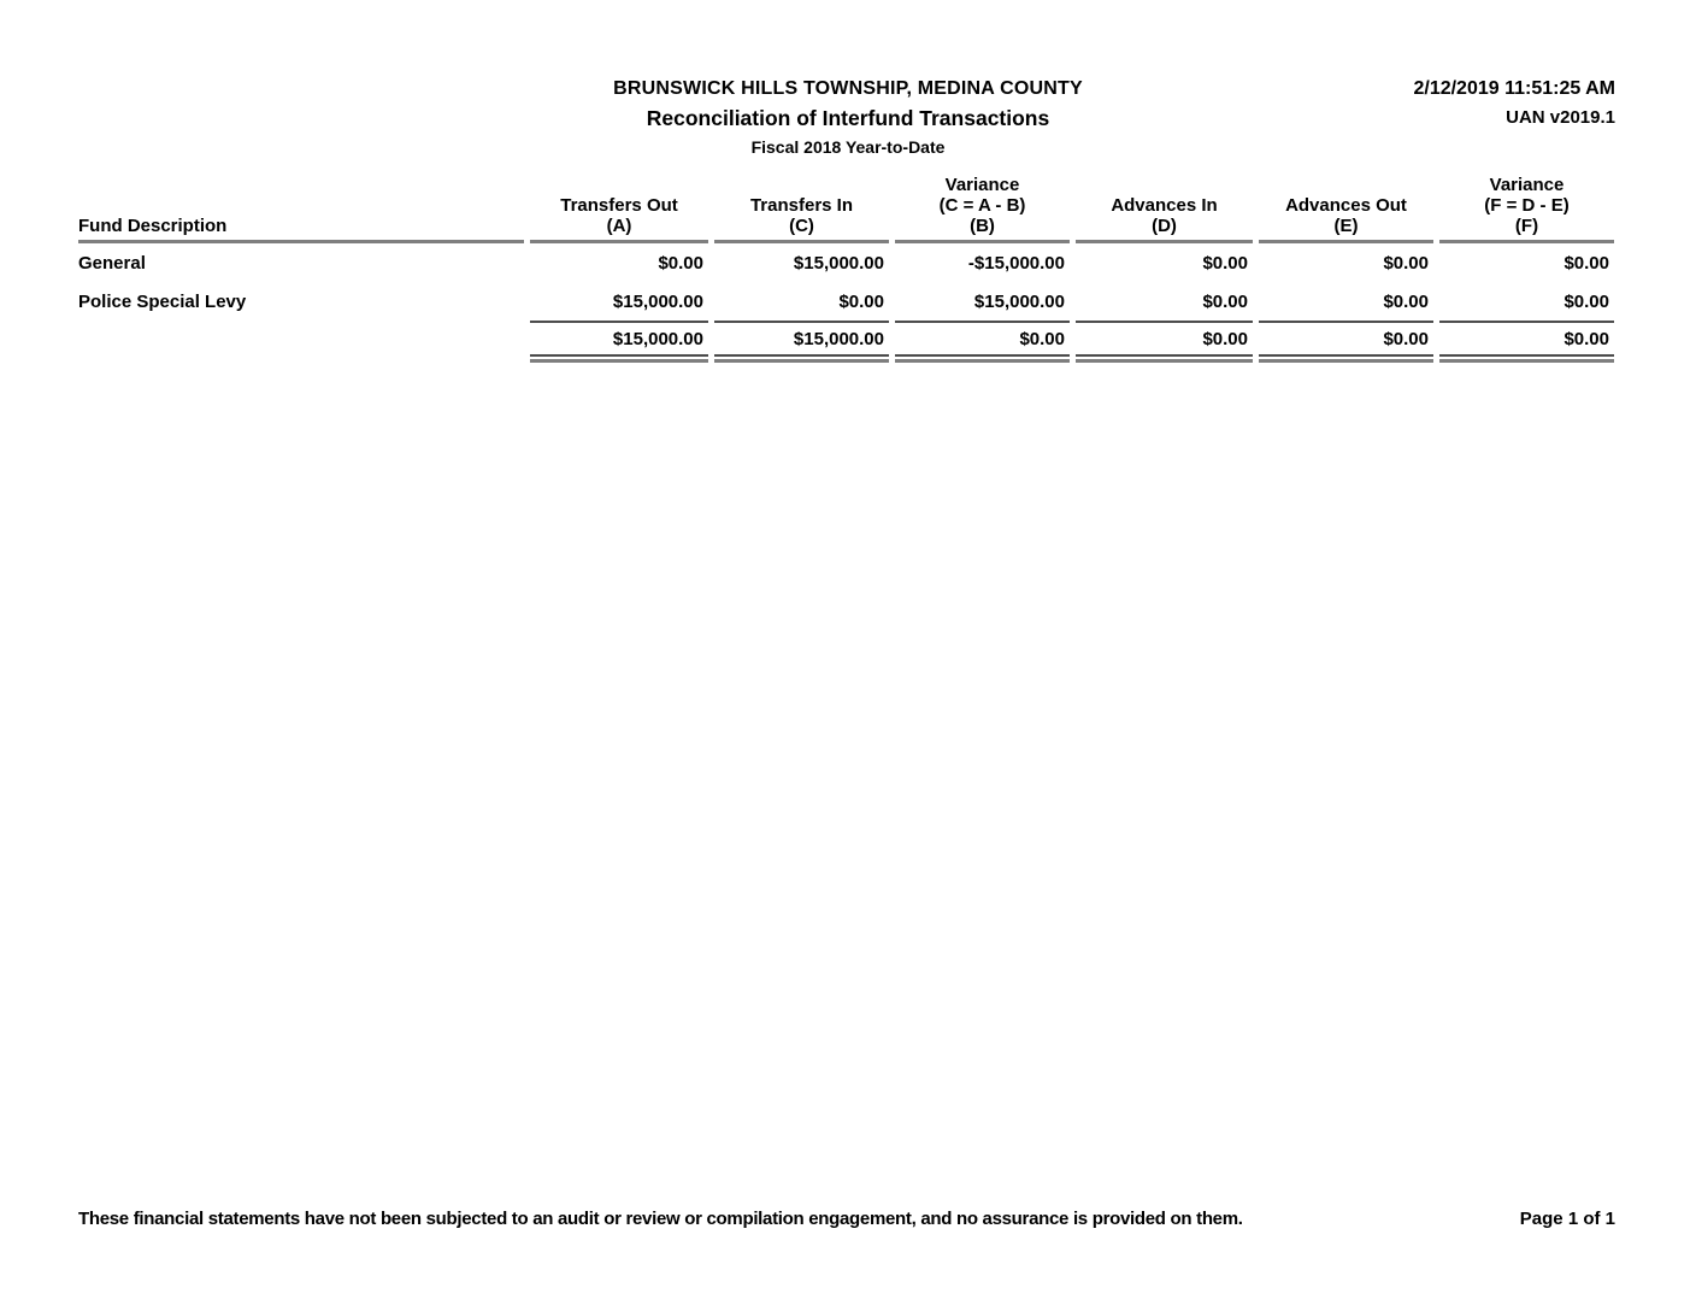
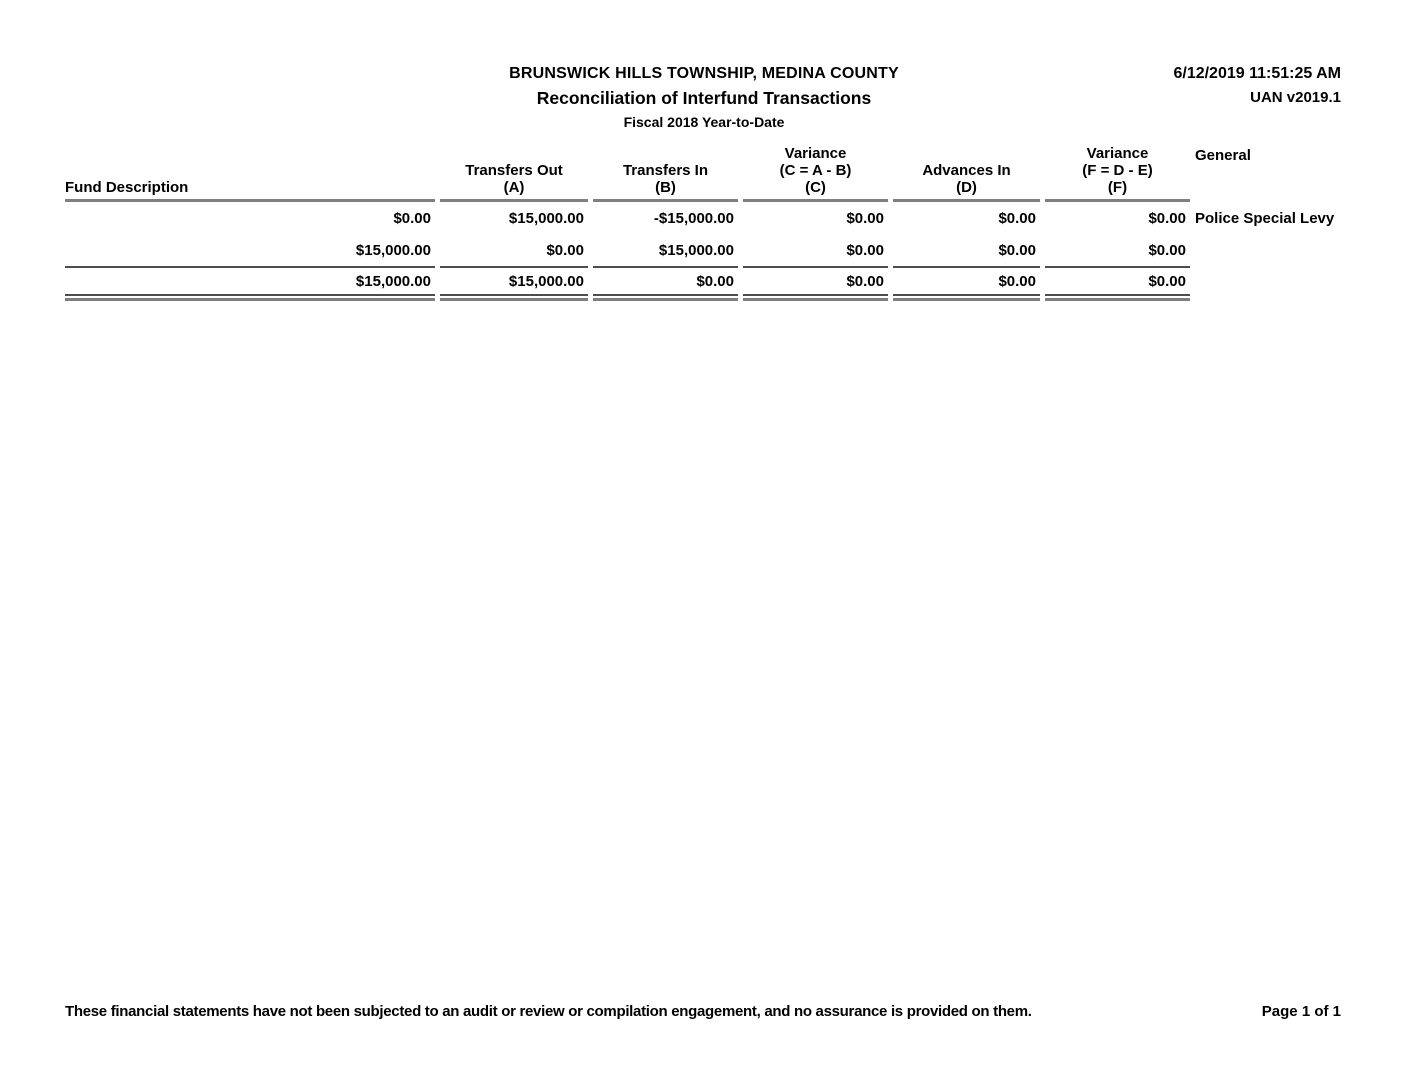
  BRUNSWICK HILLS TOWNSHIP, MEDINA COUNTY
  Reconciliation of Interfund Transactions
  Fiscal 2018 Year-to-Date
- 2/12/2019 11:51:25 AM
+ 6/12/2019 11:51:25 AM
  UAN v2019.1
  Fund Description
  Transfers Out
  (A)
  Transfers In
- (C)
+ (B)
  Variance
  (C = A - B)
- (B)
+ (C)
  Advances In
  (D)
- Advances Out
- (E)
  Variance
  (F = D - E)
  (F)
  General
  $0.00
  $15,000.00
  -$15,000.00
  $0.00
  $0.00
  $0.00
  Police Special Levy
  $15,000.00
  $0.00
  $15,000.00
  $0.00
  $0.00
  $0.00
  $15,000.00
  $15,000.00
  $0.00
  $0.00
  $0.00
  $0.00
  These financial statements have not been subjected to an audit or review or compilation engagement, and no assurance is provided on them.
  Page 1 of 1
